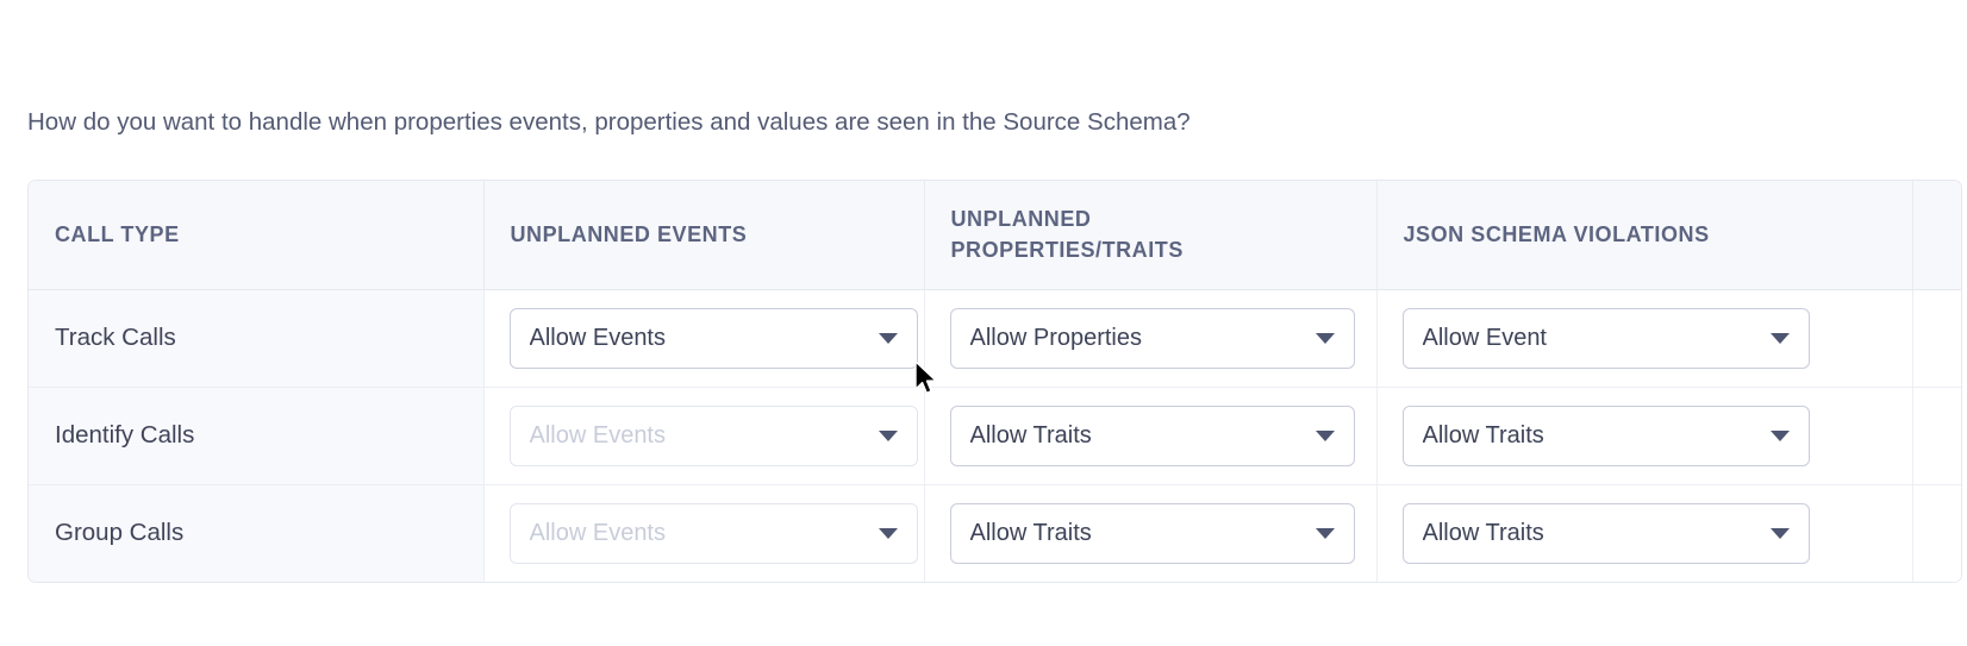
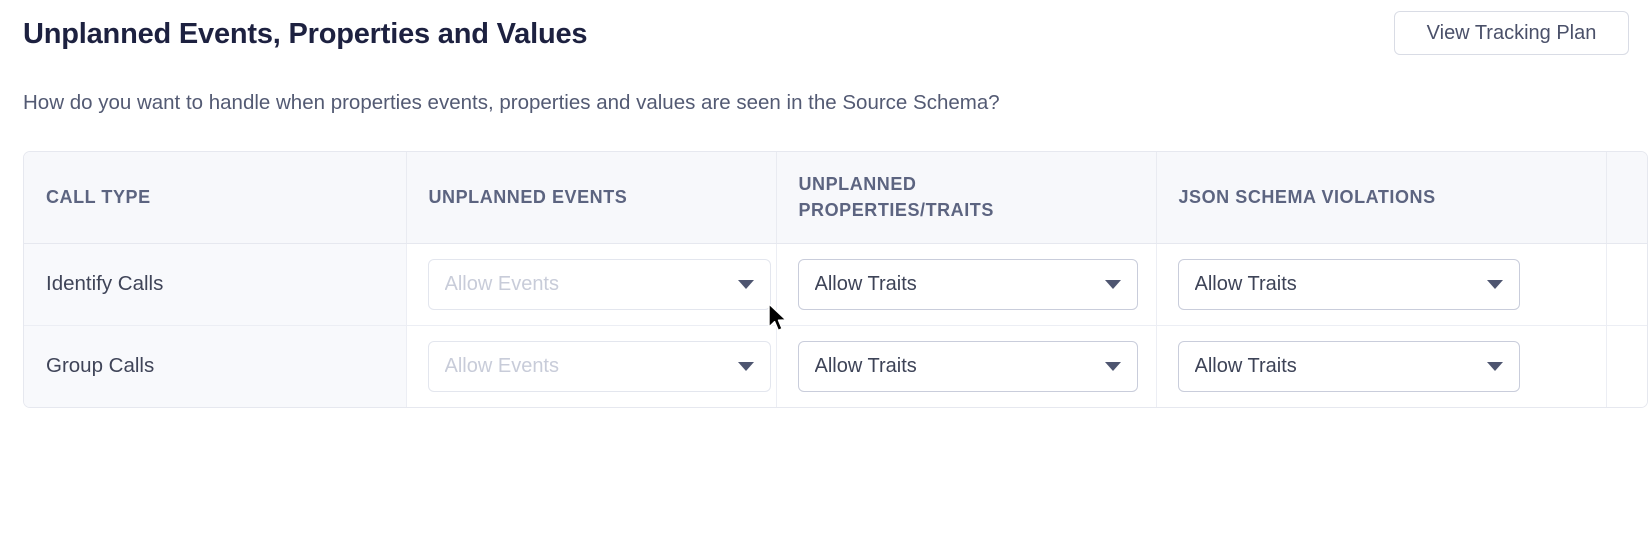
+ Unplanned Events, Properties and Values
+ View Tracking Plan
  How do you want to handle when properties events, properties and values are seen in the Source Schema?
  CALL TYPE	UNPLANNED EVENTS	UNPLANNED PROPERTIES/TRAITS	JSON SCHEMA VIOLATIONS
- Track Calls	Allow Events	Allow Properties	Allow Event
  Identify Calls	Allow Events	Allow Traits	Allow Traits
  Group Calls	Allow Events	Allow Traits	Allow Traits
